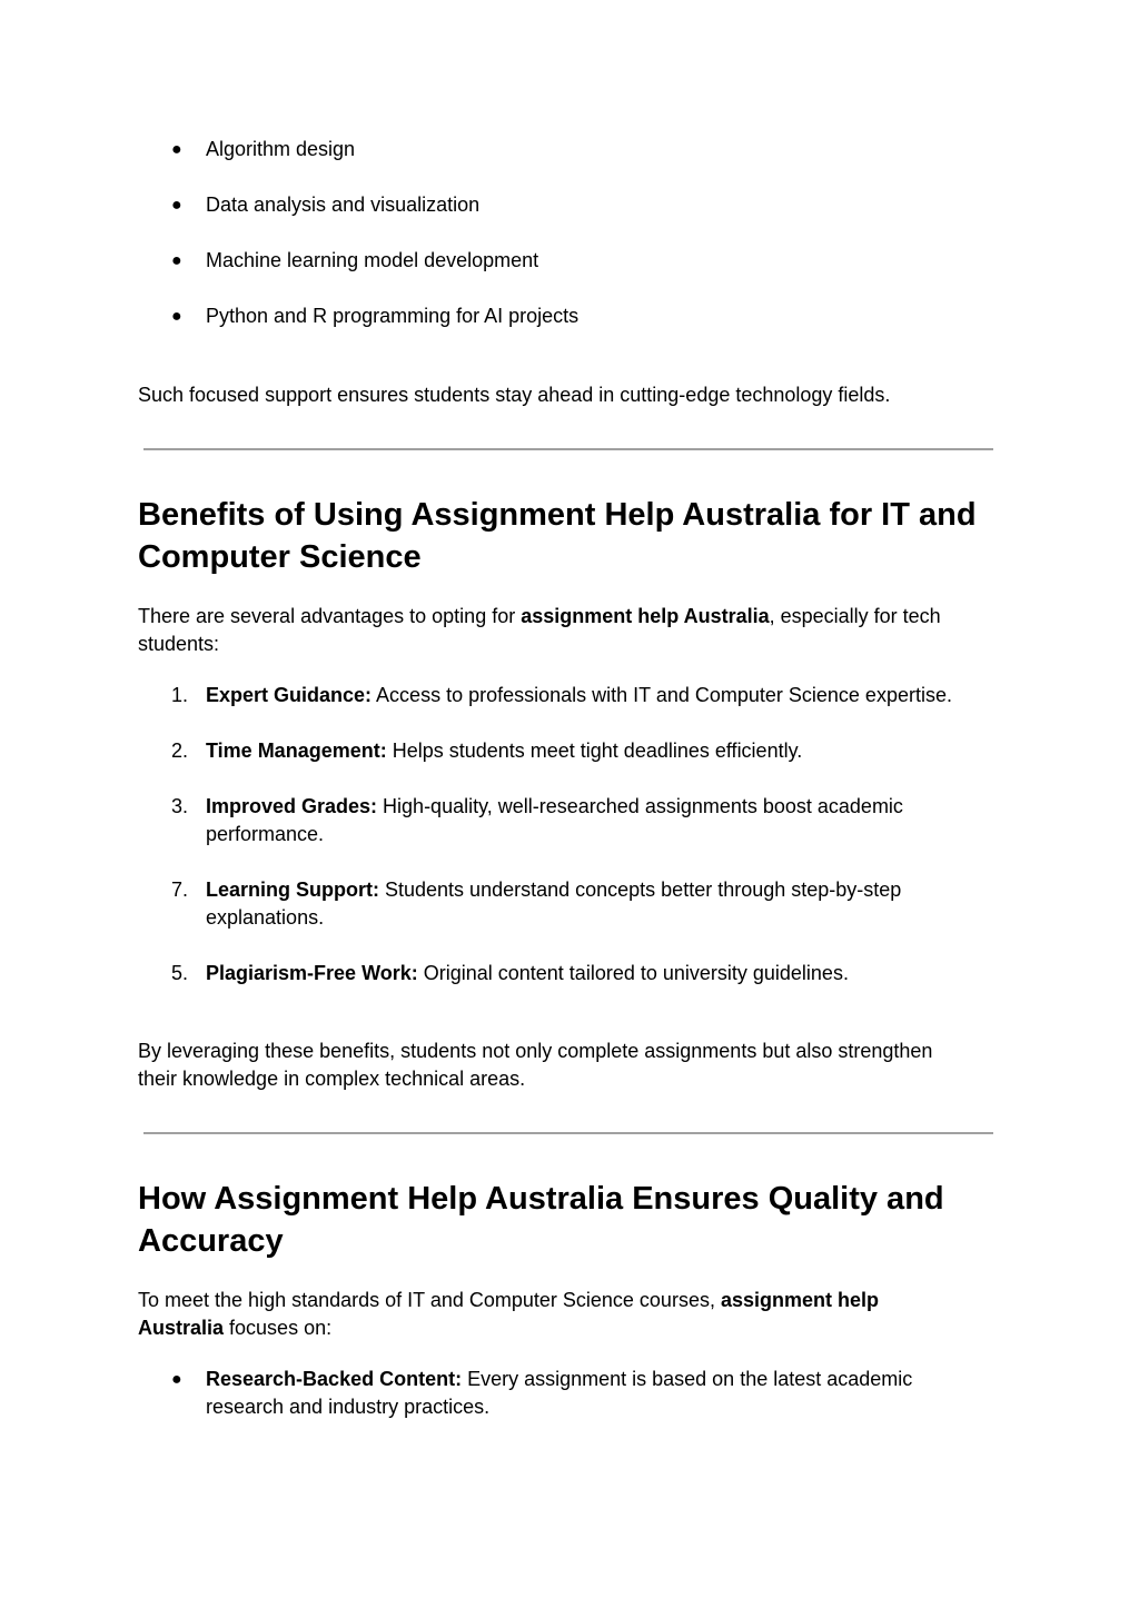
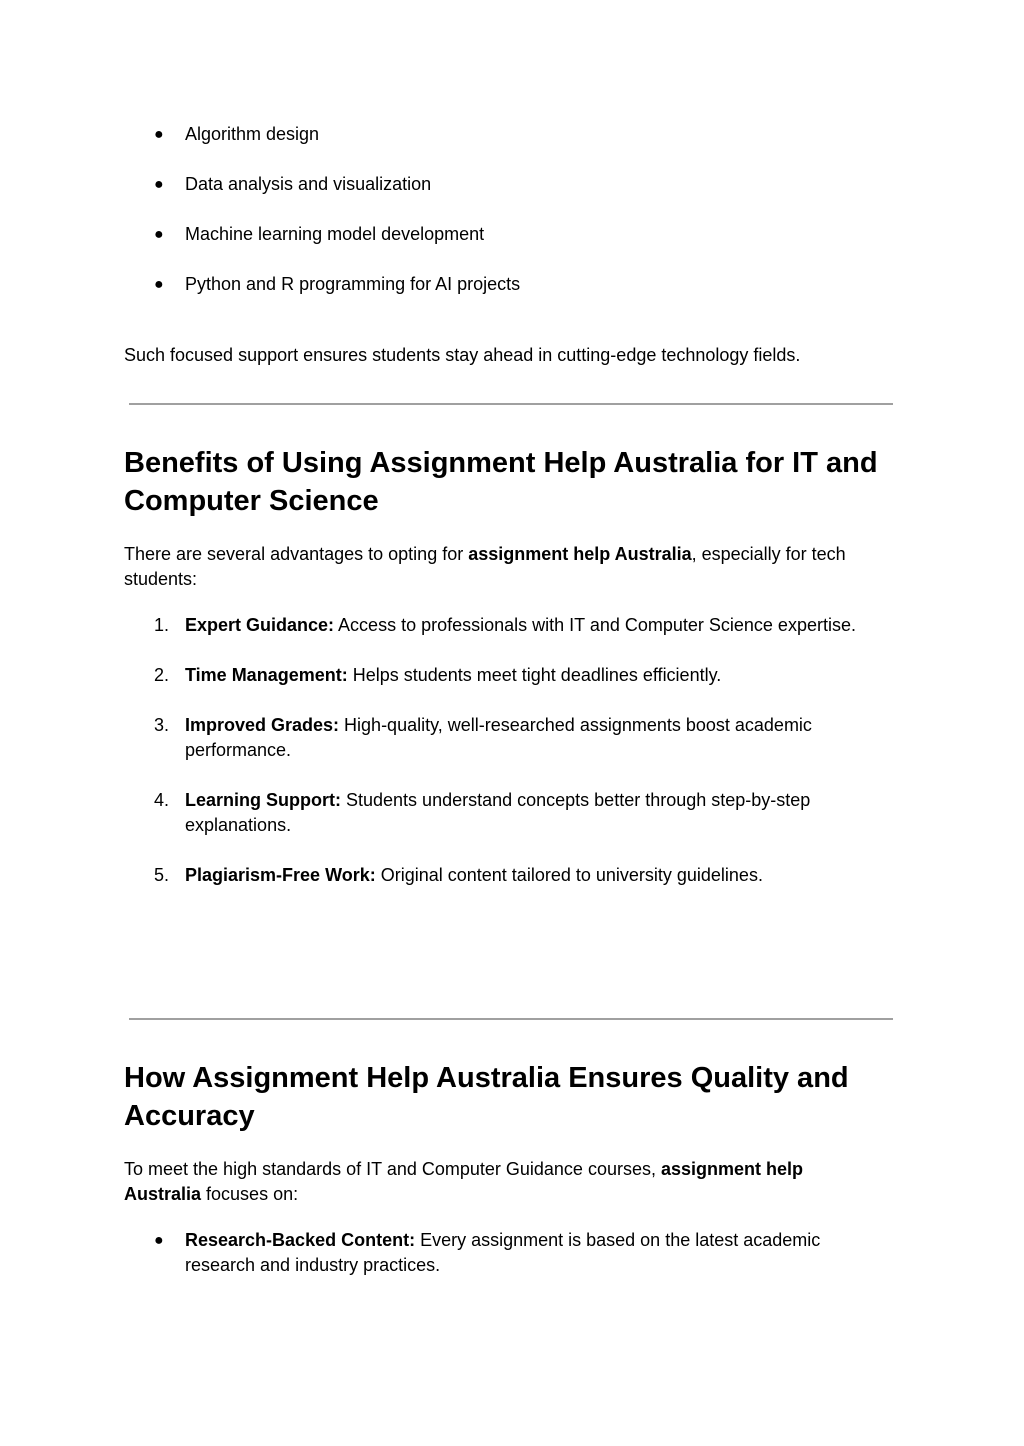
  ●
  Algorithm design
  ●
  Data analysis and visualization
  ●
  Machine learning model development
  ●
  Python and R programming for AI projects
  Such focused support ensures students stay ahead in cutting-edge technology fields.
  Benefits of Using Assignment Help Australia for IT and
  Computer Science
  There are several advantages to opting for assignment help Australia, especially for tech
  students:
  1.
  Expert Guidance: Access to professionals with IT and Computer Science expertise.
  2.
  Time Management: Helps students meet tight deadlines efficiently.
  3.
  Improved Grades: High-quality, well-researched assignments boost academic
  performance.
- 7.
+ 4.
  Learning Support: Students understand concepts better through step-by-step
  explanations.
  5.
  Plagiarism-Free Work: Original content tailored to university guidelines.
- By leveraging these benefits, students not only complete assignments but also strengthen
- their knowledge in complex technical areas.
  How Assignment Help Australia Ensures Quality and
  Accuracy
- To meet the high standards of IT and Computer Science courses, assignment help
+ To meet the high standards of IT and Computer Guidance courses, assignment help
  Australia focuses on:
  ●
  Research-Backed Content: Every assignment is based on the latest academic
  research and industry practices.
